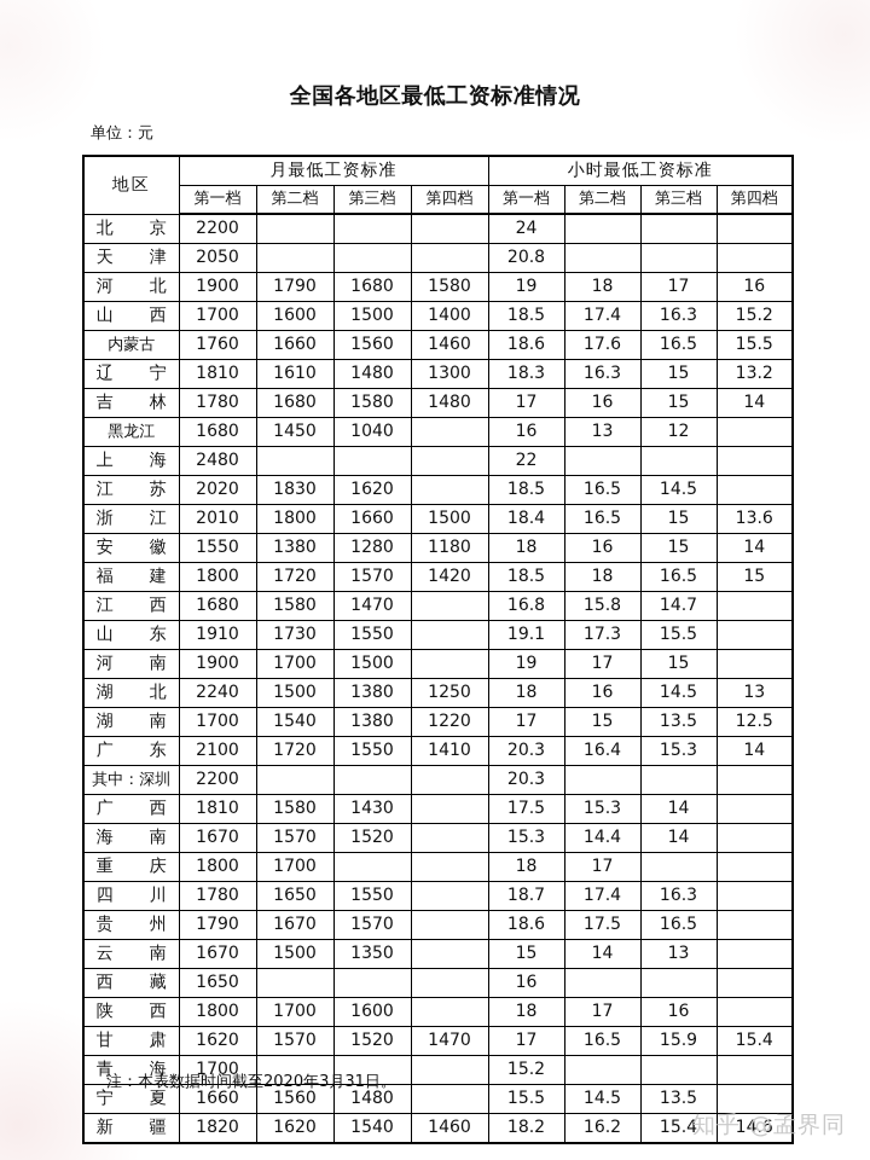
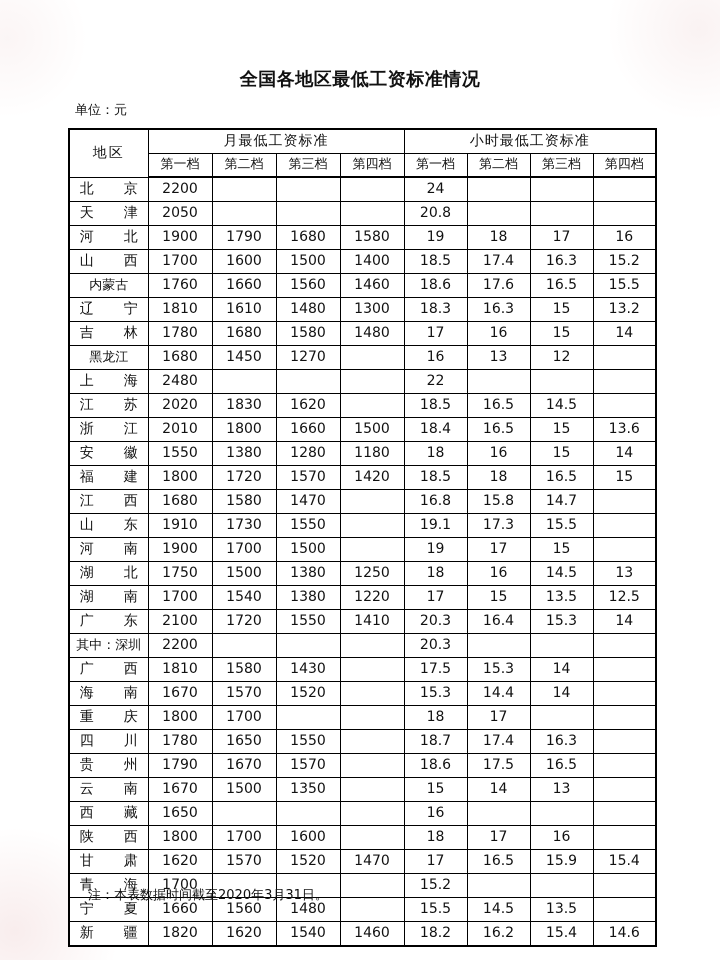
  全国各地区最低工资标准情况
  单位：元
  地区	月最低工资标准	小时最低工资标准
  第一档	第二档	第三档	第四档	第一档	第二档	第三档	第四档
  北京	2200				24
  天津	2050				20.8
  河北	1900	1790	1680	1580	19	18	17	16
  山西	1700	1600	1500	1400	18.5	17.4	16.3	15.2
  内蒙古	1760	1660	1560	1460	18.6	17.6	16.5	15.5
  辽宁	1810	1610	1480	1300	18.3	16.3	15	13.2
  吉林	1780	1680	1580	1480	17	16	15	14
- 黑龙江	1680	1450	1040		16	13	12
+ 黑龙江	1680	1450	1270		16	13	12
  上海	2480				22
  江苏	2020	1830	1620		18.5	16.5	14.5
  浙江	2010	1800	1660	1500	18.4	16.5	15	13.6
  安徽	1550	1380	1280	1180	18	16	15	14
  福建	1800	1720	1570	1420	18.5	18	16.5	15
  江西	1680	1580	1470		16.8	15.8	14.7
  山东	1910	1730	1550		19.1	17.3	15.5
  河南	1900	1700	1500		19	17	15
- 湖北	2240	1500	1380	1250	18	16	14.5	13
+ 湖北	1750	1500	1380	1250	18	16	14.5	13
  湖南	1700	1540	1380	1220	17	15	13.5	12.5
  广东	2100	1720	1550	1410	20.3	16.4	15.3	14
  其中：深圳	2200				20.3
  广西	1810	1580	1430		17.5	15.3	14
  海南	1670	1570	1520		15.3	14.4	14
  重庆	1800	1700			18	17
  四川	1780	1650	1550		18.7	17.4	16.3
  贵州	1790	1670	1570		18.6	17.5	16.5
  云南	1670	1500	1350		15	14	13
  西藏	1650				16
  陕西	1800	1700	1600		18	17	16
  甘肃	1620	1570	1520	1470	17	16.5	15.9	15.4
  青海	1700				15.2
  宁夏	1660	1560	1480		15.5	14.5	13.5
  新疆	1820	1620	1540	1460	18.2	16.2	15.4	14.6
  注：本表数据时间截至2020年3月31日。
- 知乎 @孟界同
